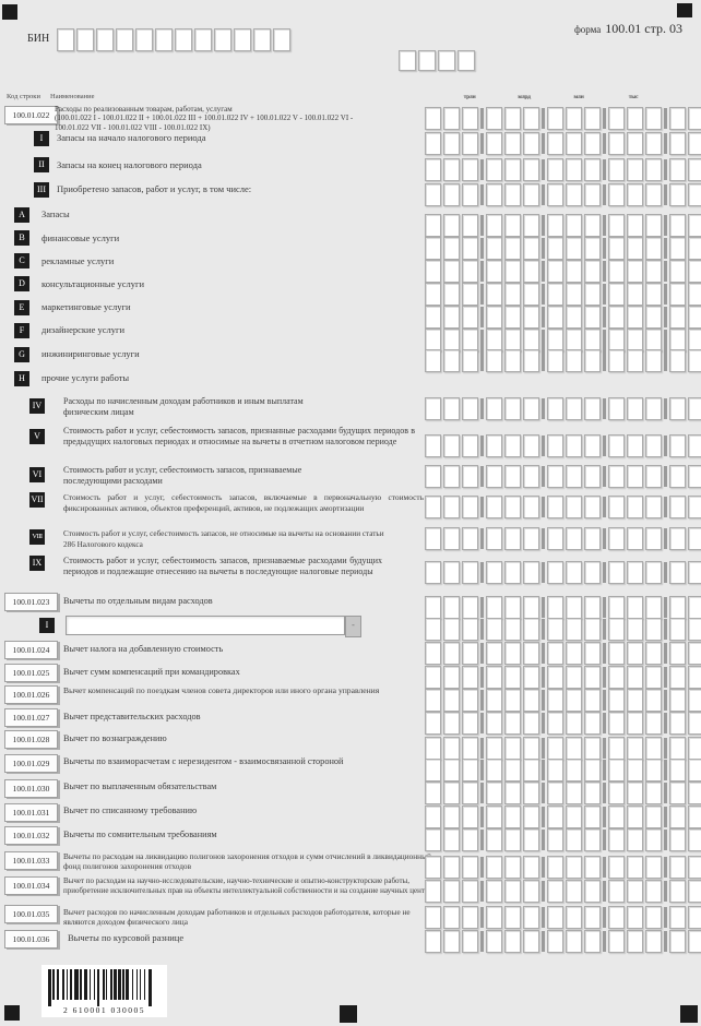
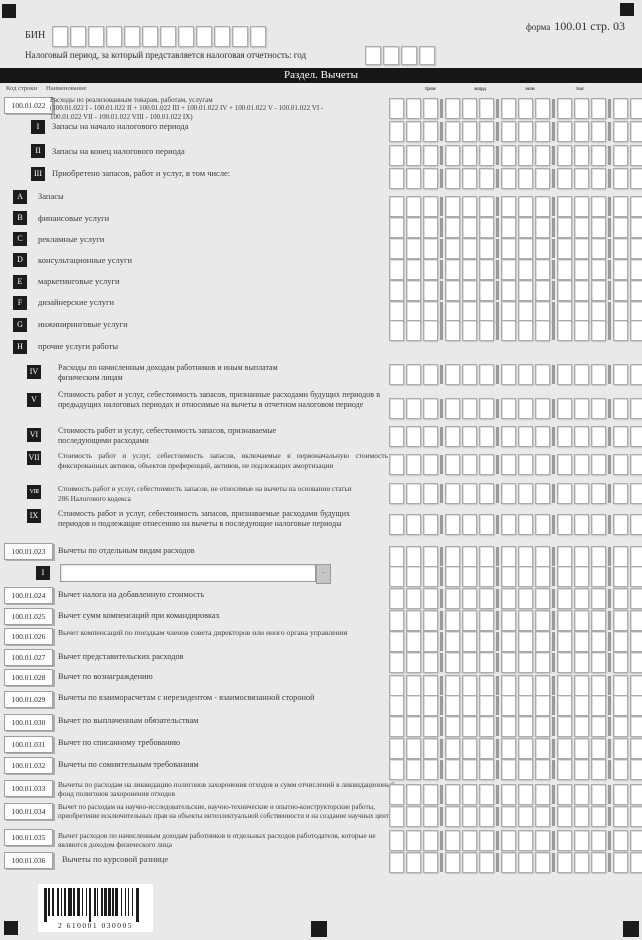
  форма 100.01 стр. 03
  БИН
+ Налоговый период, за который представляется налоговая отчетность: год
+ Раздел. Вычеты
  100.01.022
  Расходы по реализованным товарам, работам, услугам
  (100.01.022 I - 100.01.022 II + 100.01.022 III + 100.01.022 IV + 100.01.022 V - 100.01.022 VI - 100.01.022 VII - 100.01.022 VIII - 100.01.022 IX)
  I
  Запасы на начало налогового периода
  II
  Запасы на конец налогового периода
  III
  Приобретено запасов, работ и услуг, в том числе:
  A
  Запасы
  B
  финансовые услуги
  C
  рекламные услуги
  D
  консультационные услуги
  E
  маркетинговые услуги
  F
  дизайнерские услуги
  G
  инжиниринговые услуги
  H
  прочие услуги работы
  IV
  Расходы по начисленным доходам работников и иным выплатам физическим лицам
  V
  Стоимость работ и услуг, себестоимость запасов, признанные расходами будущих периодов в предыдущих налоговых периодах и относимые на вычеты в отчетном налоговом периоде
  VI
  Стоимость работ и услуг, себестоимость запасов, признаваемые последующими расходами
  VII
  Стоимость работ и услуг, себестоимость запасов, включаемые в первоначальную стоимость фиксированных активов, объектов преференций, активов, не подлежащих амортизации
  Стоимость работ и услуг, себестоимость запасов, не относимые на вычеты на основании статьи 286 Налогового кодекса
  IX
  Стоимость работ и услуг, себестоимость запасов, признаваемые расходами будущих периодов и подлежащие отнесению на вычеты в последующие налоговые периоды
  100.01.023
  Вычеты по отдельным видам расходов
  I
  -
  100.01.024
  Вычет налога на добавленную стоимость
  100.01.025
  Вычет сумм компенсаций при командировках
  100.01.026
  Вычет компенсаций по поездкам членов совета директоров или иного органа управления
  100.01.027
  Вычет представительских расходов
  100.01.028
  Вычет по вознаграждению
  100.01.029
  Вычеты по взаиморасчетам с нерезидентом - взаимосвязанной стороной
  100.01.030
  Вычет по выплаченным обязательствам
  100.01.031
  Вычет по списанному требованию
  100.01.032
  Вычеты по сомнительным требованиям
  100.01.033
  Вычеты по расходам на ликвидацию полигонов захоронения отходов и сумм отчислений в ликвидационн фонд полигонов захоронения отходов
  100.01.034
  Вычет по расходам на научно-исследовательские, научно-технические и опытно-конструкторские работы, приобретение исключительных прав на объекты интеллектуальной собственности и на создание научных цент
  100.01.035
  Вычет расходов по начисленным доходам работников и отдельных расходов работодателя, которые не являются доходом физического лица
  100.01.036
  Вычеты по курсовой разнице
  2 610001 030005
